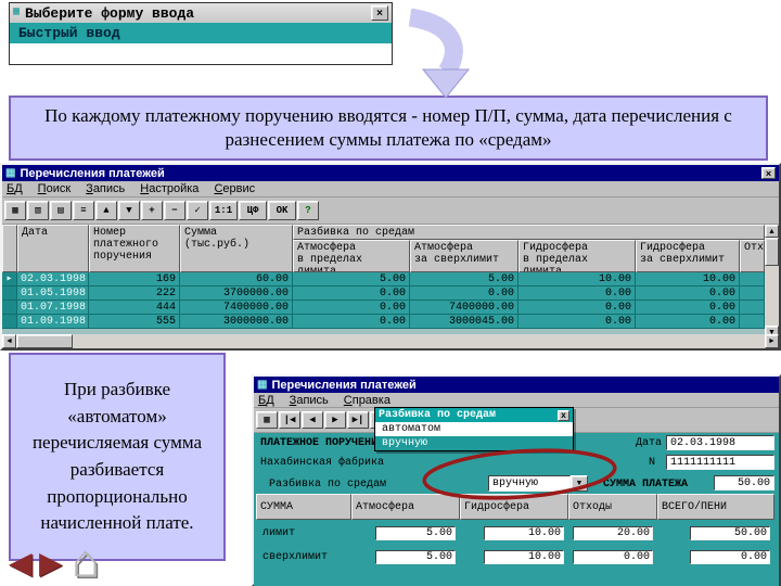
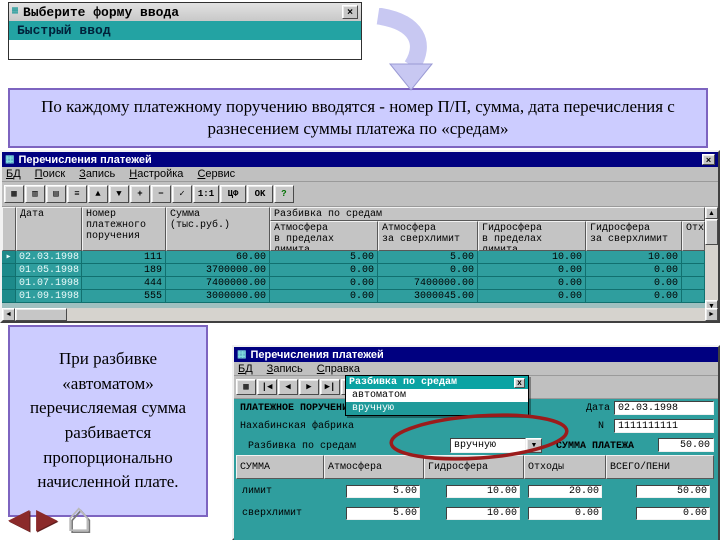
  ▦
  Выберите форму ввода
  ×
  Быстрый ввод
  По каждому платежному поручению вводятся - номер П/П, сумма, дата перечисления с разнесением суммы платежа по «средам»
  ▦
  Перечисления платежей
  ×
  БД
  Поиск
  Запись
  Настройка
  Сервис
  ▦
  ▥
  ▤
  ≡
  ▲
  ▼
  +
  −
  ✓
  1:1
  ЦФ
  OK
  ?
  Дата
  Номер
  платежного
  поручения
  Сумма
  (тыс.руб.)
  Разбивка по средам
  Атмосфера
  Атмосфера
  за сверхлимит
  Гидросфера
  Гидросфера
  за сверхлимит
  Отх
  ▸
  02.03.1998
- 169
+ 111
  60.00
  5.00
  5.00
  10.00
  10.00
  01.05.1998
- 222
+ 189
  3700000.00
  0.00
  0.00
  0.00
  0.00
  01.07.1998
  444
  7400000.00
  0.00
  7400000.00
  0.00
  0.00
  01.09.1998
  555
  3000000.00
  0.00
  3000045.00
  0.00
  0.00
  При разбивке «автоматом» перечисляемая сумма разбивается пропорционально начисленной плате.
  ▦
  Перечисления платежей
  БД
  Запись
  Справка
  ▦
  |◀
  ◀
  ▶
  ▶|
  ПЛАТЕЖНОЕ ПОРУЧЕН
  Дата
  02.03.1998
  Нахабинская фабрика
  N
  1111111111
  Разбивка по средам
  вручную
  СУММА ПЛАТЕЖА
  50.00
  СУММА
  Атмосфера
  Гидросфера
  Отходы
  ВСЕГО/ПЕНИ
  лимит
  5.00
  10.00
  20.00
  50.00
  сверхлимит
  5.00
  10.00
  0.00
  0.00
  Разбивка по средам
  х
  автоматом
  вручную
  ◀
  ▶
  ⌂
